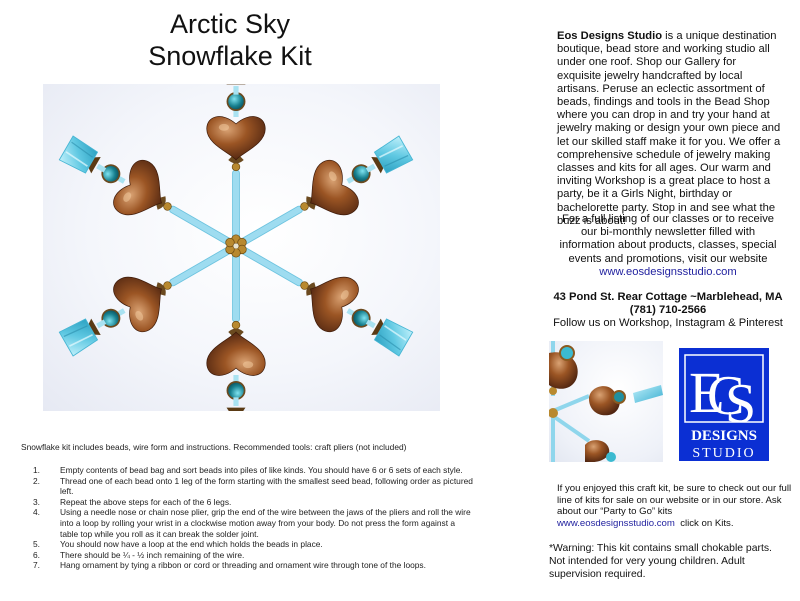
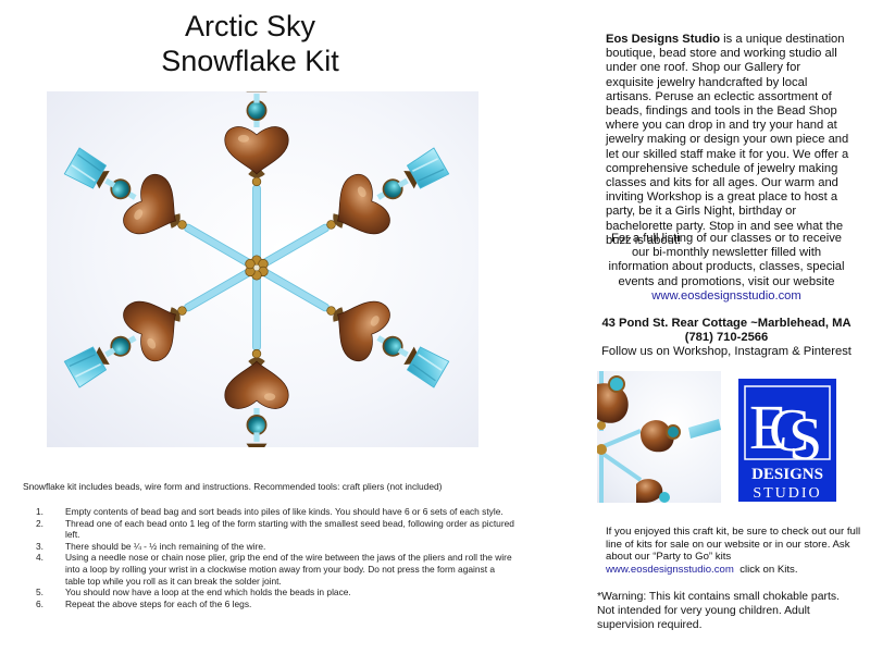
  Arctic Sky
  Snowflake Kit
  Snowflake kit includes beads, wire form and instructions. Recommended tools: craft pliers (not included)
  1.
  Empty contents of bead bag and sort beads into piles of like kinds. You should have 6 or 6 sets of each style.
  2.
  Thread one of each bead onto 1 leg of the form starting with the smallest seed bead, following order as pictured left.
  3.
- Repeat the above steps for each of the 6 legs.
+ There should be ¼ - ½ inch remaining of the wire.
  4.
  Using a needle nose or chain nose plier, grip the end of the wire between the jaws of the pliers and roll the wire into a loop by rolling your wrist in a clockwise motion away from your body. Do not press the form against a table top while you roll as it can break the solder joint.
  5.
  You should now have a loop at the end which holds the beads in place.
  6.
- There should be ¼ - ½ inch remaining of the wire.
+ Repeat the above steps for each of the 6 legs.
- 7.
- Hang ornament by tying a ribbon or cord or threading and ornament wire through tone of the loops.
  Eos Designs Studio is a unique destination boutique, bead store and working studio all under one roof. Shop our Gallery for exquisite jewelry handcrafted by local artisans. Peruse an eclectic assortment of beads, findings and tools in the Bead Shop where you can drop in and try your hand at jewelry making or design your own piece and let our skilled staff make it for you. We offer a comprehensive schedule of jewelry making classes and kits for all ages. Our warm and inviting Workshop is a great place to host a party, be it a Girls Night, birthday or bachelorette party. Stop in and see what the buzz is about!
  For a full listing of our classes or to receive our bi-monthly newsletter filled with information about products, classes, special events and promotions, visit our website
  www.eosdesignsstudio.com
  43 Pond St. Rear Cottage ~Marblehead, MA
  (781) 710-2566
  Follow us on Workshop, Instagram & Pinterest
  E
  C
  S
  DESIGNS
  STUDIO
  If you enjoyed this craft kit, be sure to check out our full line of kits for sale on our website or in our store. Ask about our “Party to Go” kits
  www.eosdesignsstudio.com click on Kits.
  *Warning: This kit contains small chokable parts. Not intended for very young children. Adult supervision required.
